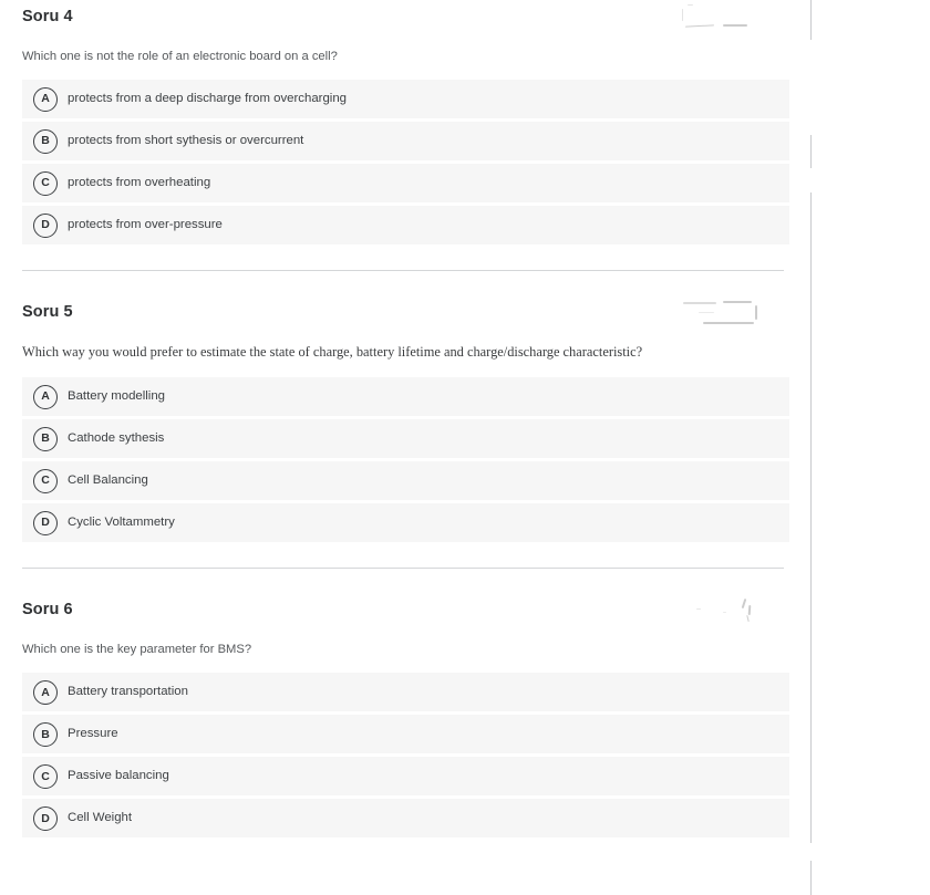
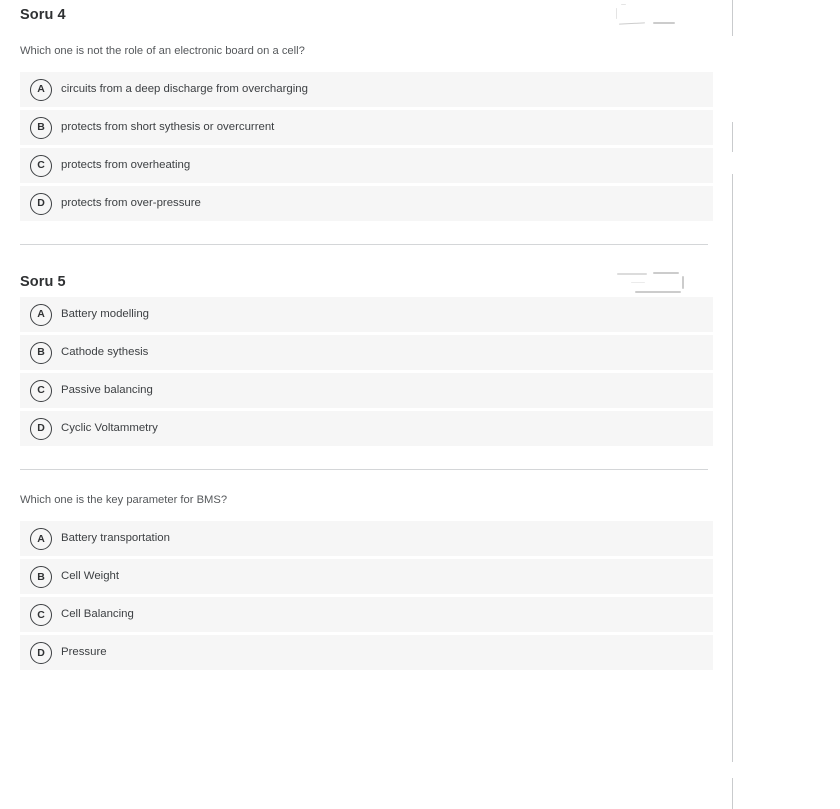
  Soru 4
  Which one is not the role of an electronic board on a cell?
  A
- protects from a deep discharge from overcharging
+ circuits from a deep discharge from overcharging
  B
  protects from short sythesis or overcurrent
  C
  protects from overheating
  D
  protects from over-pressure
  Soru 5
- Which way you would prefer to estimate the state of charge, battery lifetime and charge/discharge characteristic?
  A
  Battery modelling
  B
  Cathode sythesis
  C
- Cell Balancing
+ Passive balancing
  D
  Cyclic Voltammetry
- Soru 6
  Which one is the key parameter for BMS?
  A
  Battery transportation
  B
- Pressure
+ Cell Weight
  C
- Passive balancing
+ Cell Balancing
  D
- Cell Weight
+ Pressure
